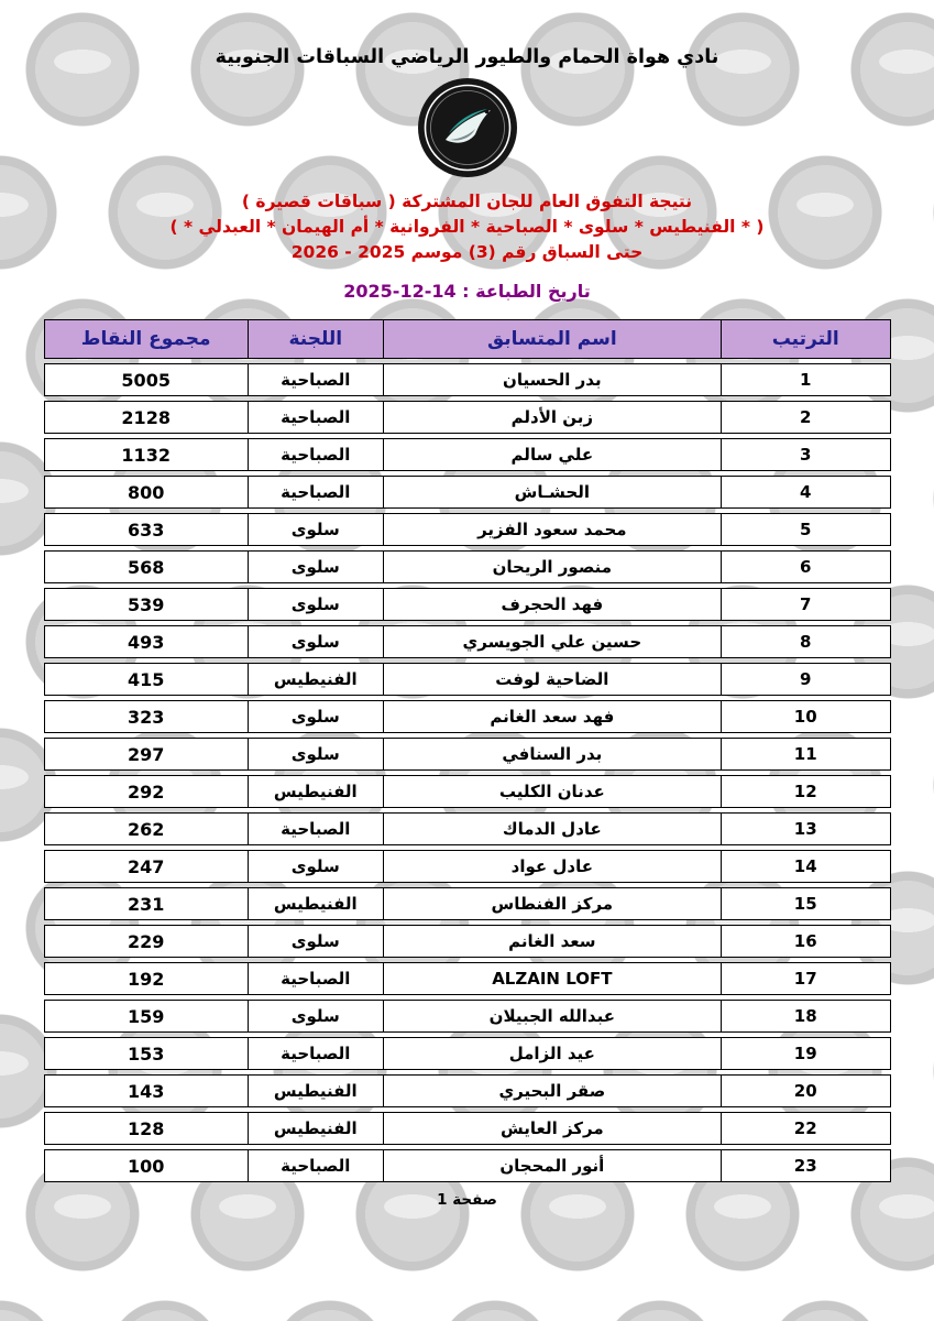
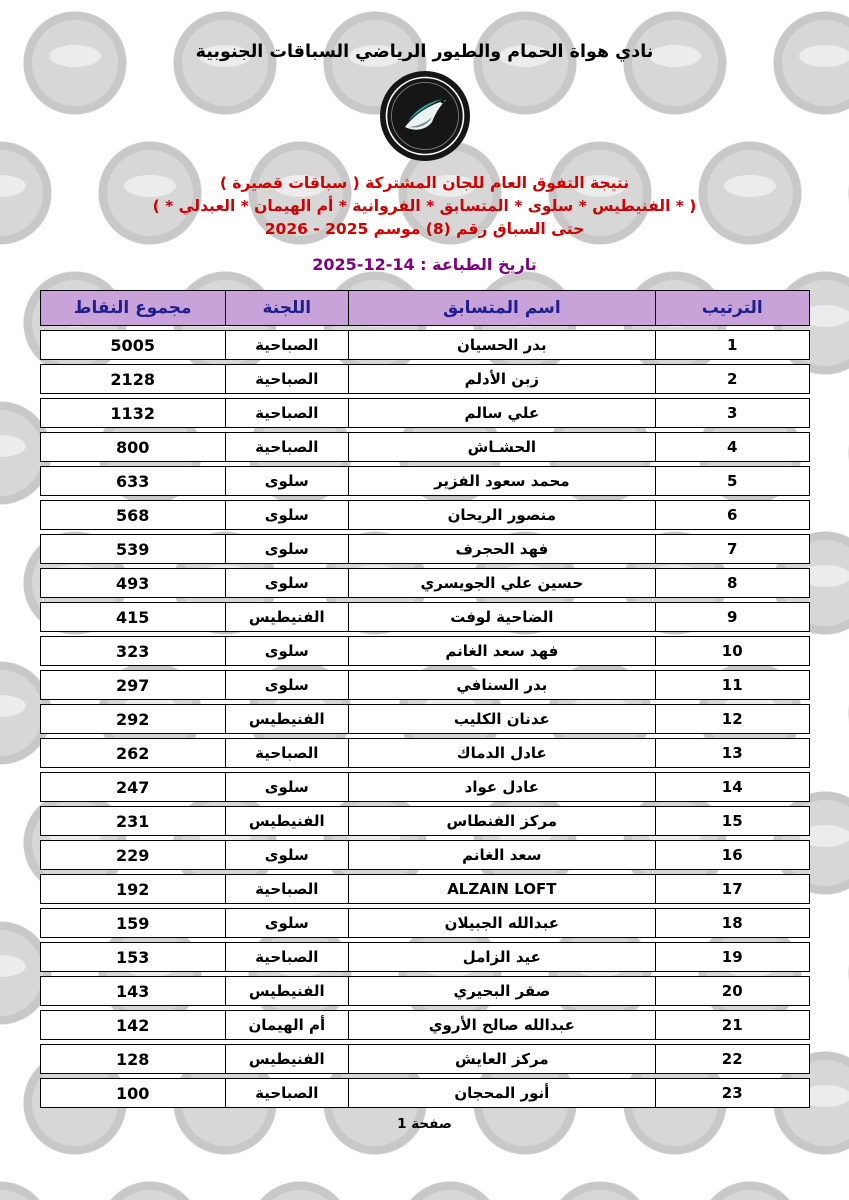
  نادي هواة الحمام والطيور الرياضي السباقات الجنوبية
  نتيجة التفوق العام للجان المشتركة ( سباقات قصيرة )
- ( * الفنيطيس * سلوى * الصباحية * الفروانية * أم الهيمان * العبدلي * )
+ ( * الفنيطيس * سلوى * المتسابق * الفروانية * أم الهيمان * العبدلي * )
- حتى السباق رقم (3) موسم 2025 - 2026
+ حتى السباق رقم (8) موسم 2025 - 2026
  تاريخ الطباعة : 14-12-2025
  الترتيب
  اسم المتسابق
  اللجنة
  مجموع النقاط
  1
  بدر الحسيان
  الصباحية
  5005
  2
  زبن الأدلم
  الصباحية
  2128
  3
  علي سالم
  الصباحية
  1132
  4
  الحشـاش
  الصباحية
  800
  5
  محمد سعود الفزير
  سلوى
  633
  6
  منصور الريحان
  سلوى
  568
  7
  فهد الحجرف
  سلوى
  539
  8
  حسين علي الجويسري
  سلوى
  493
  9
  الضاحية لوفت
  الفنيطيس
  415
  10
  فهد سعد الغانم
  سلوى
  323
  11
  بدر السنافي
  سلوى
  297
  12
  عدنان الكليب
  الفنيطيس
  292
  13
  عادل الدماك
  الصباحية
  262
  14
  عادل عواد
  سلوى
  247
  15
  مركز الفنطاس
  الفنيطيس
  231
  16
  سعد الغانم
  سلوى
  229
  17
  ALZAIN LOFT
  الصباحية
  192
  18
  عبدالله الجبيلان
  سلوى
  159
  19
  عيد الزامل
  الصباحية
  153
  20
  صقر البحيري
  الفنيطيس
  143
+ 21
+ عبدالله صالح الأروي
+ أم الهيمان
+ 142
  22
  مركز العايش
  الفنيطيس
  128
  23
  أنور المحجان
  الصباحية
  100
  صفحة 1
